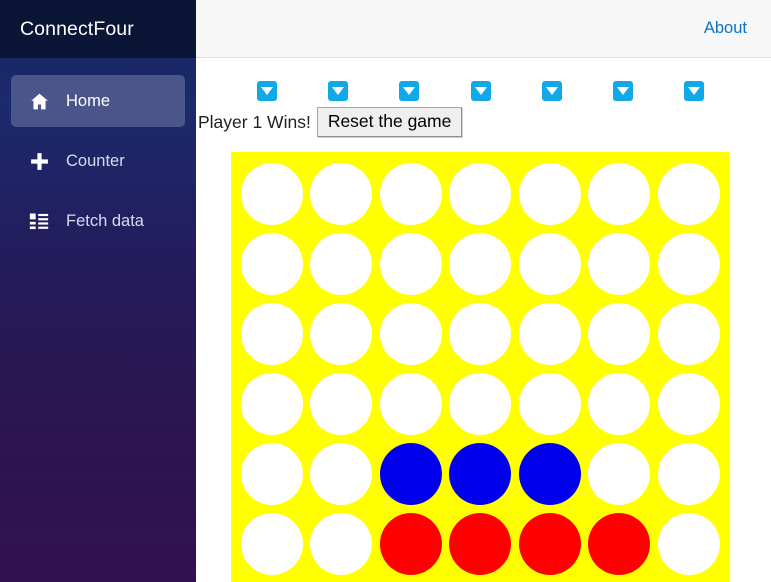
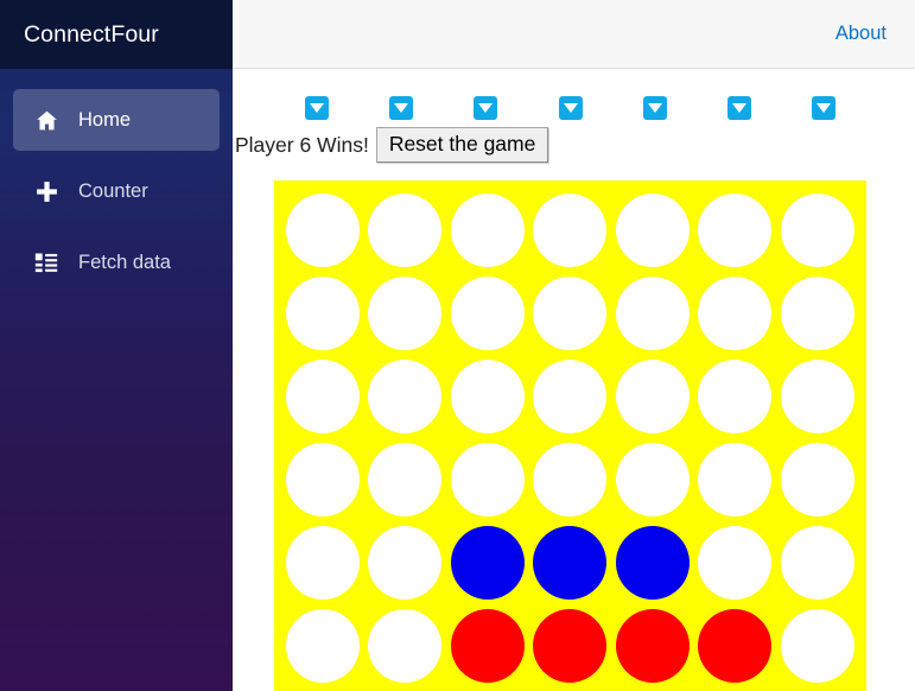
  ConnectFour
  Home
  Counter
  Fetch data
  About
- Player 1 Wins!
+ Player 6 Wins!
  Reset the game
